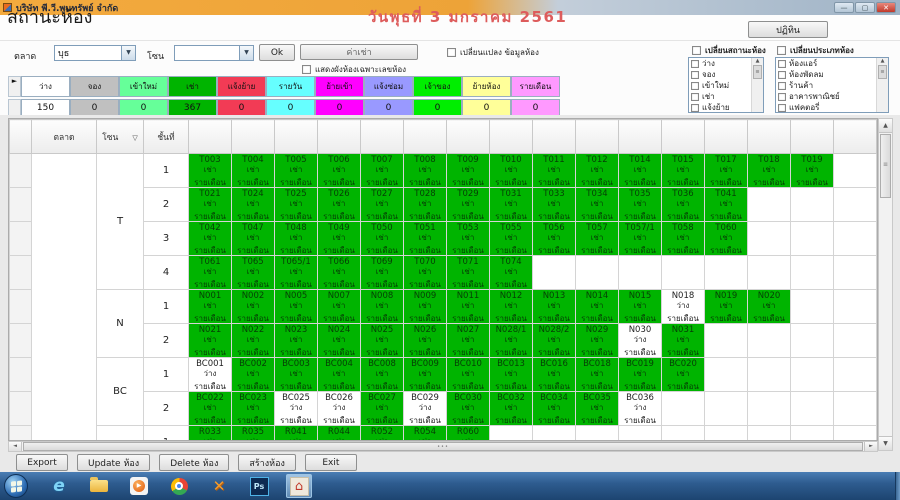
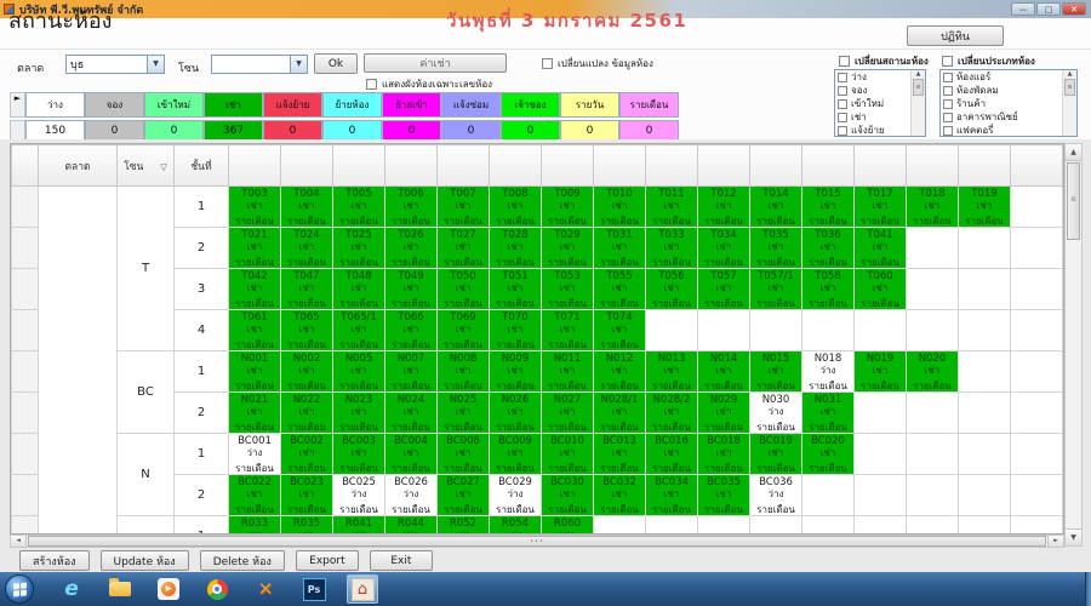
  บริษัท พี.วี.พูนทรัพย์ จำกัด
  —
  ▢
  ✕
  สถานะห้อง
  วันพุธที่ 3 มกราคม 2561
  ปฏิทิน
  ตลาด
  บุธ
  โซน
  Ok
  ค่าเช่า
  แสดงผังห้องเฉพาะเลขห้อง
  เปลี่ยนแปลง ข้อมูลห้อง
  เปลี่ยนสถานะห้อง
  เปลี่ยนประเภทห้อง
  ว่าง
  จอง
  เข้าใหม่
  เช่า
  แจ้งย้าย
  ห้องแอร์
  ห้องพัดลม
  ร้านค้า
  อาคารพาณิชย์
  แฟคตอรี่
  ►
  ว่าง
  จอง
  เข้าใหม่
  เช่า
  แจ้งย้าย
- รายวัน
+ ย้ายห้อง
  ย้ายเข้า
  แจ้งซ่อม
  เจ้าของ
- ย้ายห้อง
+ รายวัน
  รายเดือน
  150
  0
  0
  367
  0
  0
  0
  0
  0
  0
  0
  	ตลาด	โซน ▽	ชั้นที่
  		T	1	T003เช่ารายเดือน	T004เช่ารายเดือน	T005เช่ารายเดือน	T006เช่ารายเดือน	T007เช่ารายเดือน	T008เช่ารายเดือน	T009เช่ารายเดือน	T010เช่ารายเดือน	T011เช่ารายเดือน	T012เช่ารายเดือน	T014เช่ารายเดือน	T015เช่ารายเดือน	T017เช่ารายเดือน	T018เช่ารายเดือน	T019เช่ารายเดือน
  	2	T021เช่ารายเดือน	T024เช่ารายเดือน	T025เช่ารายเดือน	T026เช่ารายเดือน	T027เช่ารายเดือน	T028เช่ารายเดือน	T029เช่ารายเดือน	T031เช่ารายเดือน	T033เช่ารายเดือน	T034เช่ารายเดือน	T035เช่ารายเดือน	T036เช่ารายเดือน	T041เช่ารายเดือน
  	3	T042เช่ารายเดือน	T047เช่ารายเดือน	T048เช่ารายเดือน	T049เช่ารายเดือน	T050เช่ารายเดือน	T051เช่ารายเดือน	T053เช่ารายเดือน	T055เช่ารายเดือน	T056เช่ารายเดือน	T057เช่ารายเดือน	T057/1เช่ารายเดือน	T058เช่ารายเดือน	T060เช่ารายเดือน
  	4	T061เช่ารายเดือน	T065เช่ารายเดือน	T065/1เช่ารายเดือน	T066เช่ารายเดือน	T069เช่ารายเดือน	T070เช่ารายเดือน	T071เช่ารายเดือน	T074เช่ารายเดือน
- 	N	1	N001เช่ารายเดือน	N002เช่ารายเดือน	N005เช่ารายเดือน	N007เช่ารายเดือน	N008เช่ารายเดือน	N009เช่ารายเดือน	N011เช่ารายเดือน	N012เช่ารายเดือน	N013เช่ารายเดือน	N014เช่ารายเดือน	N015เช่ารายเดือน	N018ว่างรายเดือน	N019เช่ารายเดือน	N020เช่ารายเดือน
+ 	BC	1	N001เช่ารายเดือน	N002เช่ารายเดือน	N005เช่ารายเดือน	N007เช่ารายเดือน	N008เช่ารายเดือน	N009เช่ารายเดือน	N011เช่ารายเดือน	N012เช่ารายเดือน	N013เช่ารายเดือน	N014เช่ารายเดือน	N015เช่ารายเดือน	N018ว่างรายเดือน	N019เช่ารายเดือน	N020เช่ารายเดือน
  	2	N021เช่ารายเดือน	N022เช่ารายเดือน	N023เช่ารายเดือน	N024เช่ารายเดือน	N025เช่ารายเดือน	N026เช่ารายเดือน	N027เช่ารายเดือน	N028/1เช่ารายเดือน	N028/2เช่ารายเดือน	N029เช่ารายเดือน	N030ว่างรายเดือน	N031เช่ารายเดือน
- 	BC	1	BC001ว่างรายเดือน	BC002เช่ารายเดือน	BC003เช่ารายเดือน	BC004เช่ารายเดือน	BC008เช่ารายเดือน	BC009เช่ารายเดือน	BC010เช่ารายเดือน	BC013เช่ารายเดือน	BC016เช่ารายเดือน	BC018เช่ารายเดือน	BC019เช่ารายเดือน	BC020เช่ารายเดือน
+ 	N	1	BC001ว่างรายเดือน	BC002เช่ารายเดือน	BC003เช่ารายเดือน	BC004เช่ารายเดือน	BC008เช่ารายเดือน	BC009เช่ารายเดือน	BC010เช่ารายเดือน	BC013เช่ารายเดือน	BC016เช่ารายเดือน	BC018เช่ารายเดือน	BC019เช่ารายเดือน	BC020เช่ารายเดือน
  	2	BC022เช่ารายเดือน	BC023เช่ารายเดือน	BC025ว่างรายเดือน	BC026ว่างรายเดือน	BC027เช่ารายเดือน	BC029ว่างรายเดือน	BC030เช่ารายเดือน	BC032เช่ารายเดือน	BC034เช่ารายเดือน	BC035เช่ารายเดือน	BC036ว่างรายเดือน
- Export
+ สร้างห้อง
  Update ห้อง
  Delete ห้อง
- สร้างห้อง
+ Export
  Exit
  e
  ✕
  Ps
  ⌂
